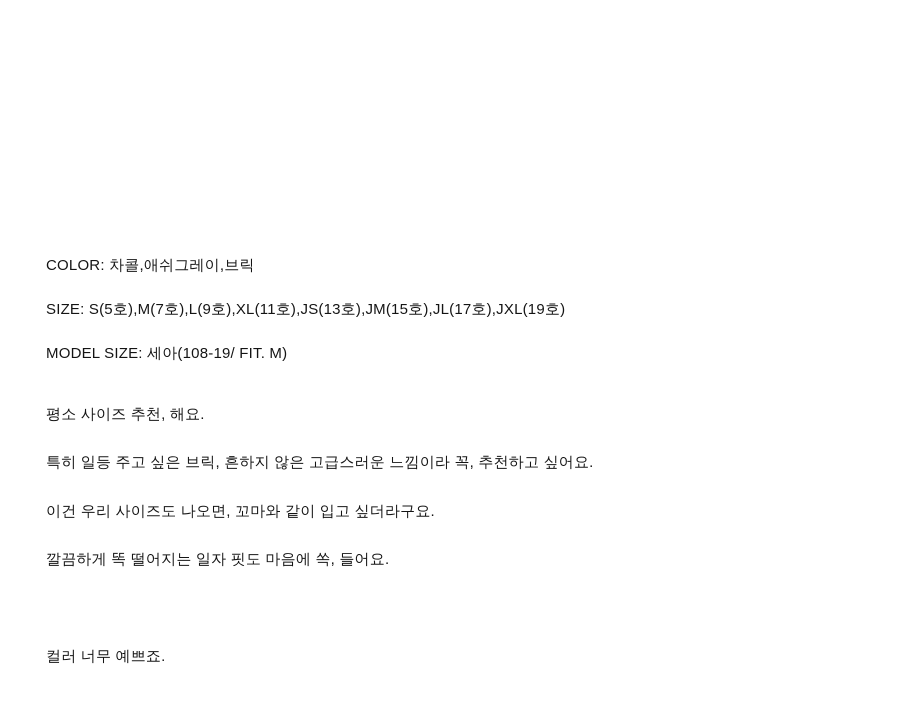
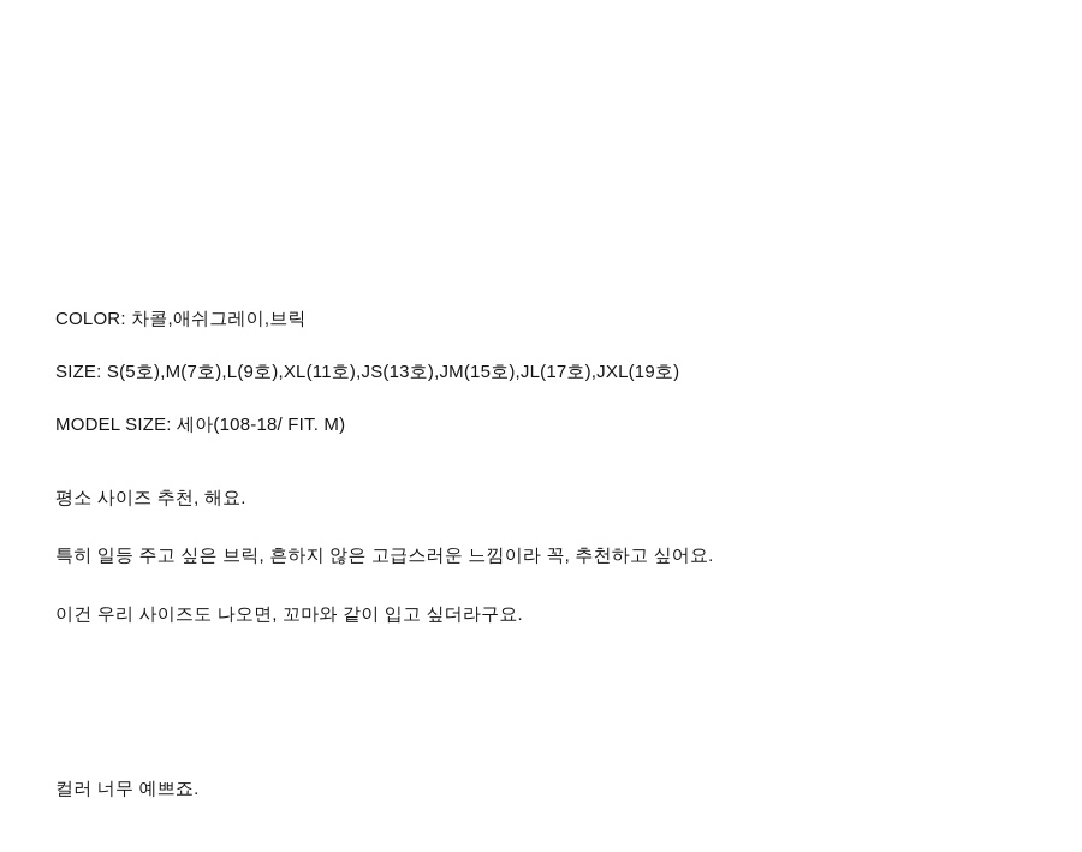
  COLOR: 차콜,애쉬그레이,브릭
  SIZE: S(5호),M(7호),L(9호),XL(11호),JS(13호),JM(15호),JL(17호),JXL(19호)
- MODEL SIZE: 세아(108-19/ FIT. M)
+ MODEL SIZE: 세아(108-18/ FIT. M)
  평소 사이즈 추천, 해요.
  특히 일등 주고 싶은 브릭, 흔하지 않은 고급스러운 느낌이라 꼭, 추천하고 싶어요.
  이건 우리 사이즈도 나오면, 꼬마와 같이 입고 싶더라구요.
- 깔끔하게 똑 떨어지는 일자 핏도 마음에 쏙, 들어요.
  컬러 너무 예쁘죠.
